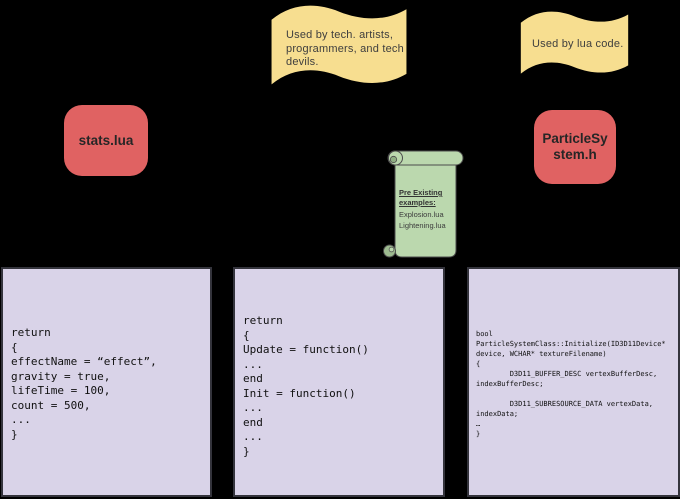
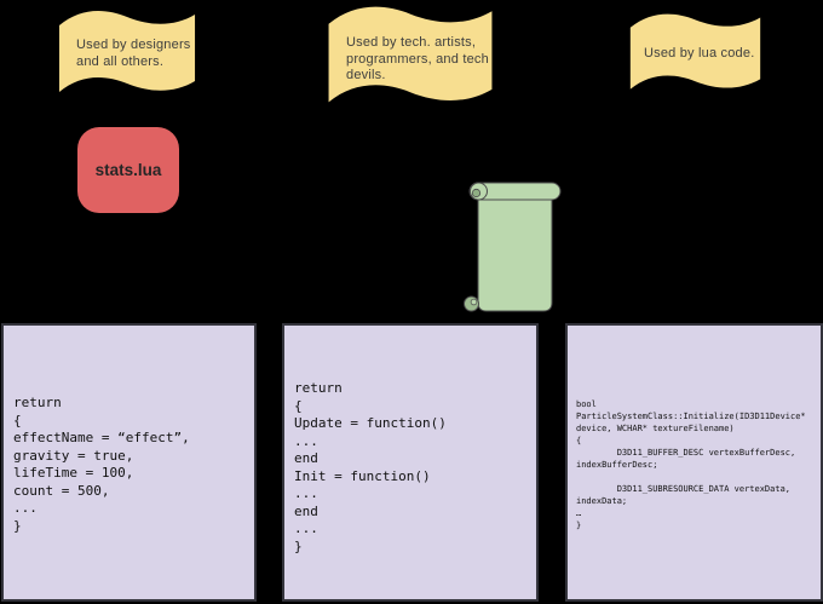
+ Used by designers and all others.
  Used by tech. artists, programmers, and tech devils.
  Used by lua code.
  stats.lua
- ParticleSy
- stem.h
- Pre Existing examples:
- Explosion.lua
- Lightening.lua
  return
  {
  effectName = “effect”,
  gravity = true,
  lifeTime = 100,
  count = 500,
  ...
  }
  return
  {
  Update = function()
  ...
  end
  Init = function()
  ...
  end
  ...
  }
  bool
  ParticleSystemClass::Initialize(ID3D11Device*
  device, WCHAR* textureFilename)
  {
  D3D11_BUFFER_DESC vertexBufferDesc,
  indexBufferDesc;
  D3D11_SUBRESOURCE_DATA vertexData,
  indexData;
  …
  }
